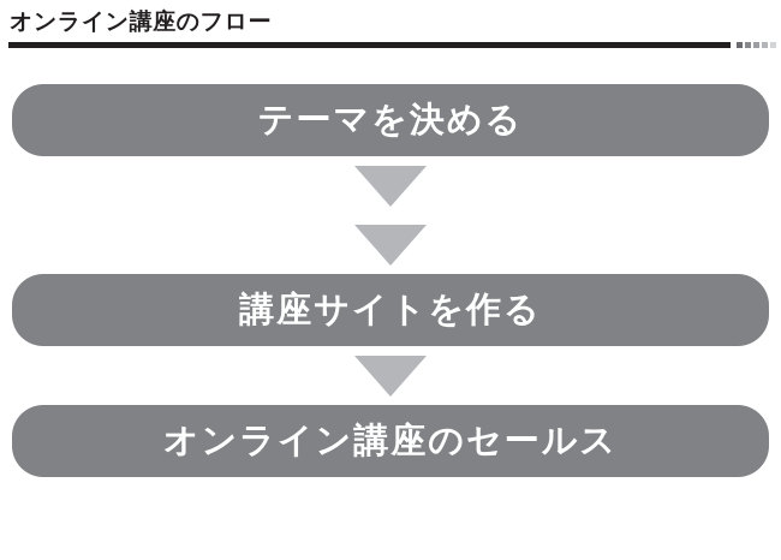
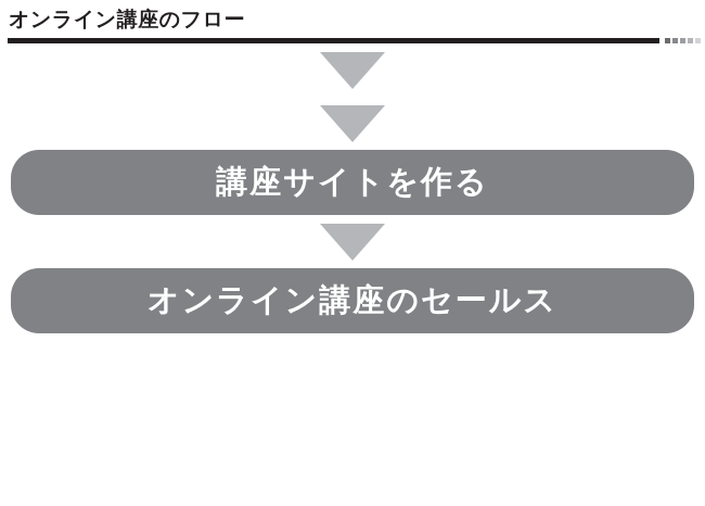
  オンライン講座のフロー
- テーマを決める
  講座サイトを作る
  オンライン講座のセールス
